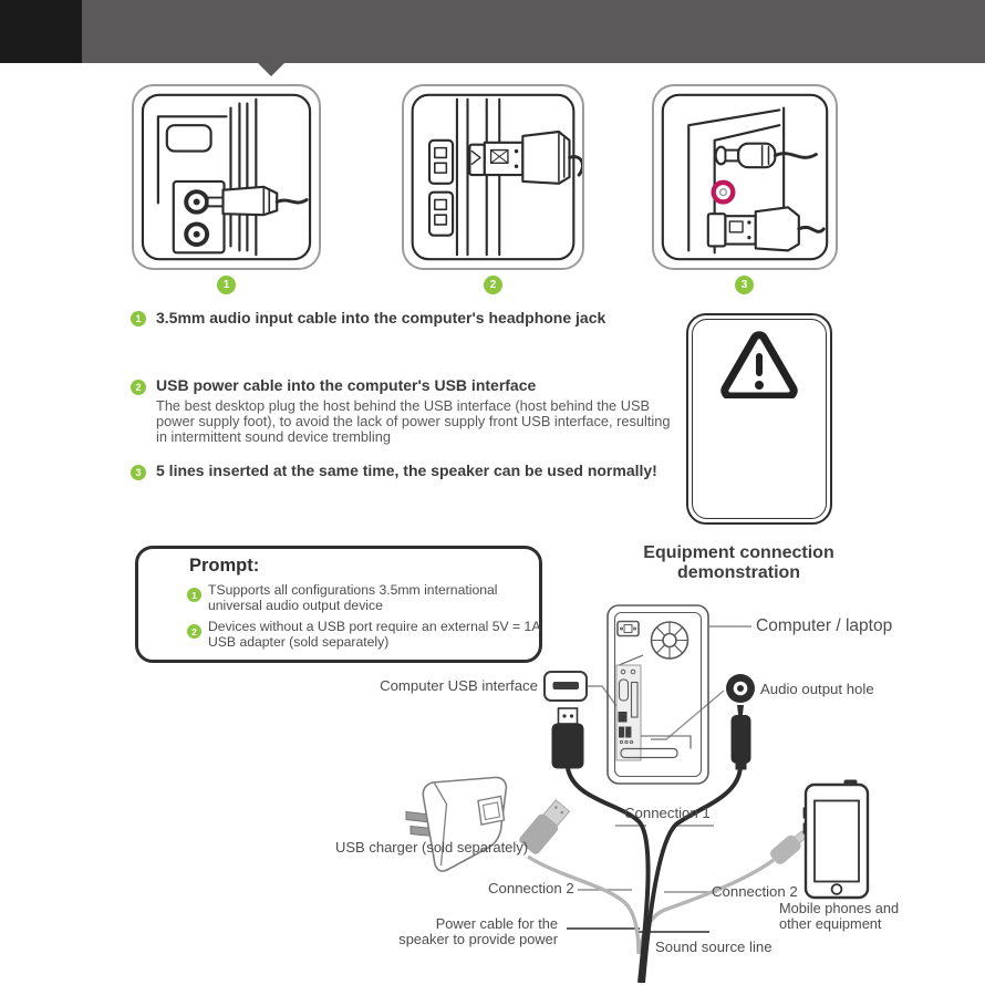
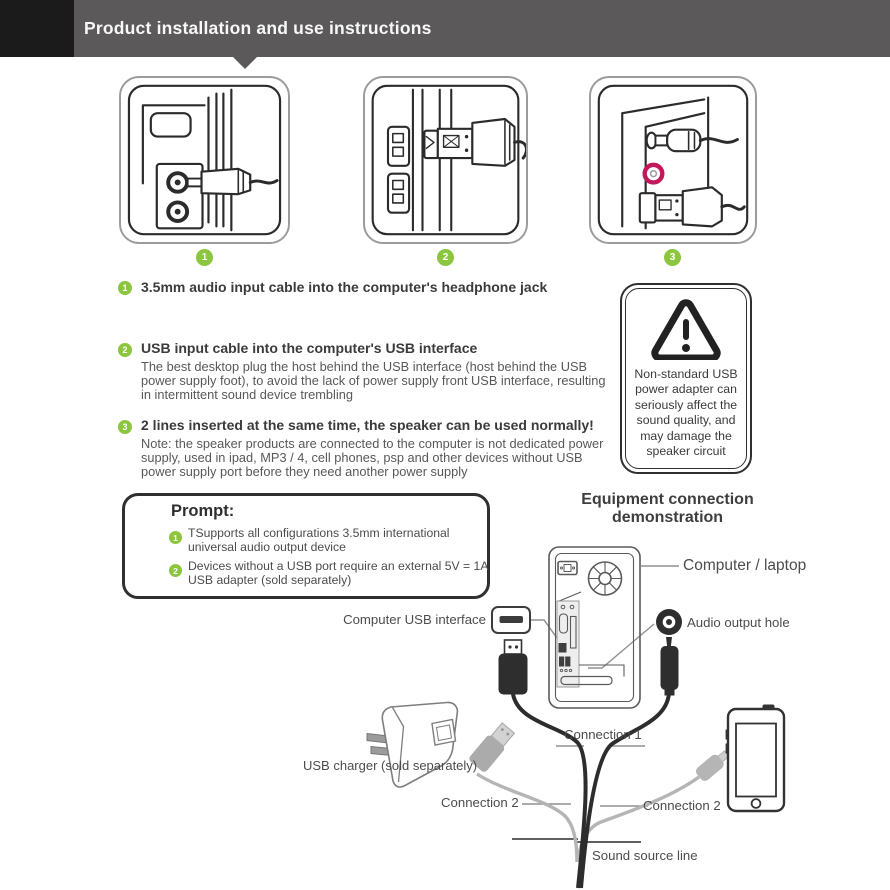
+ Product installation and use instructions
  1
  2
  3
  1
  3.5mm audio input cable into the computer's headphone jack
  2
- USB power cable into the computer's USB interface
+ USB input cable into the computer's USB interface
  The best desktop plug the host behind the USB interface (host behind the USB power supply foot), to avoid the lack of power supply front USB interface, resulting in intermittent sound device trembling
  3
- 5 lines inserted at the same time, the speaker can be used normally!
+ 2 lines inserted at the same time, the speaker can be used normally!
+ Note: the speaker products are connected to the computer is not dedicated power supply, used in ipad, MP3 / 4, cell phones, psp and other devices without USB power supply port before they need another power supply
+ Non-standard USB power adapter can seriously affect the sound quality, and may damage the speaker circuit
  Prompt:
  1
  TSupports all configurations 3.5mm international universal audio output device
  2
  Devices without a USB port require an external 5V = 1A USB adapter (sold separately)
  Equipment connection demonstration
  Computer / laptop
  Computer USB interface
  Audio output hole
  USB charger (sold separately)
  Connection 1
  Connection 2
  Connection 2
- Mobile phones and other equipment
- Power cable for the speaker to provide power
  Sound source line
